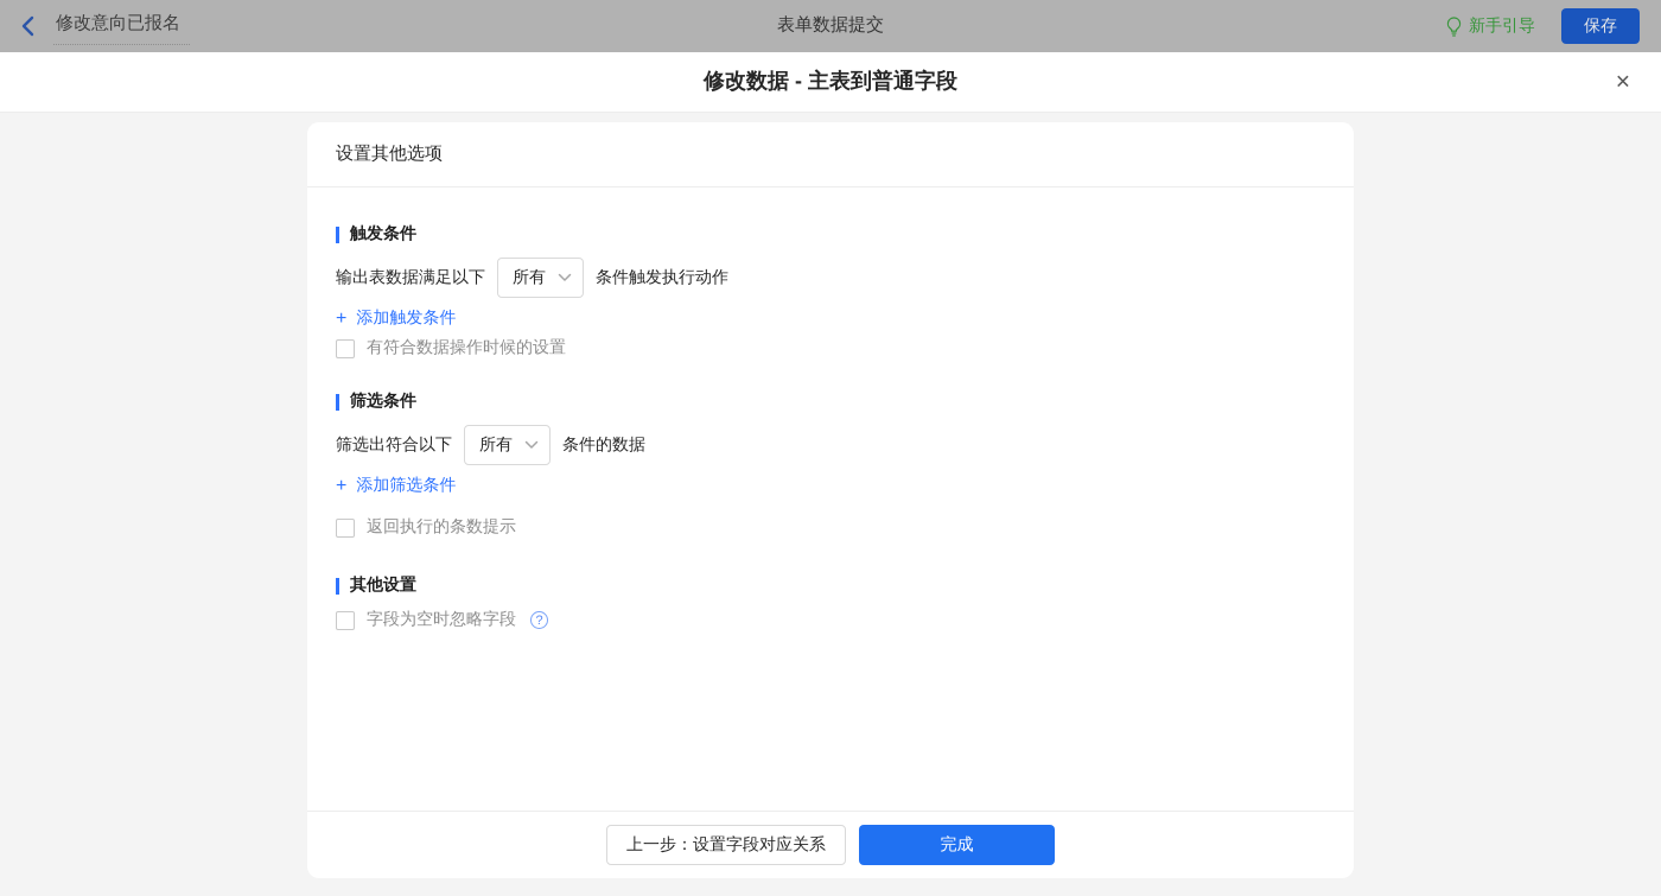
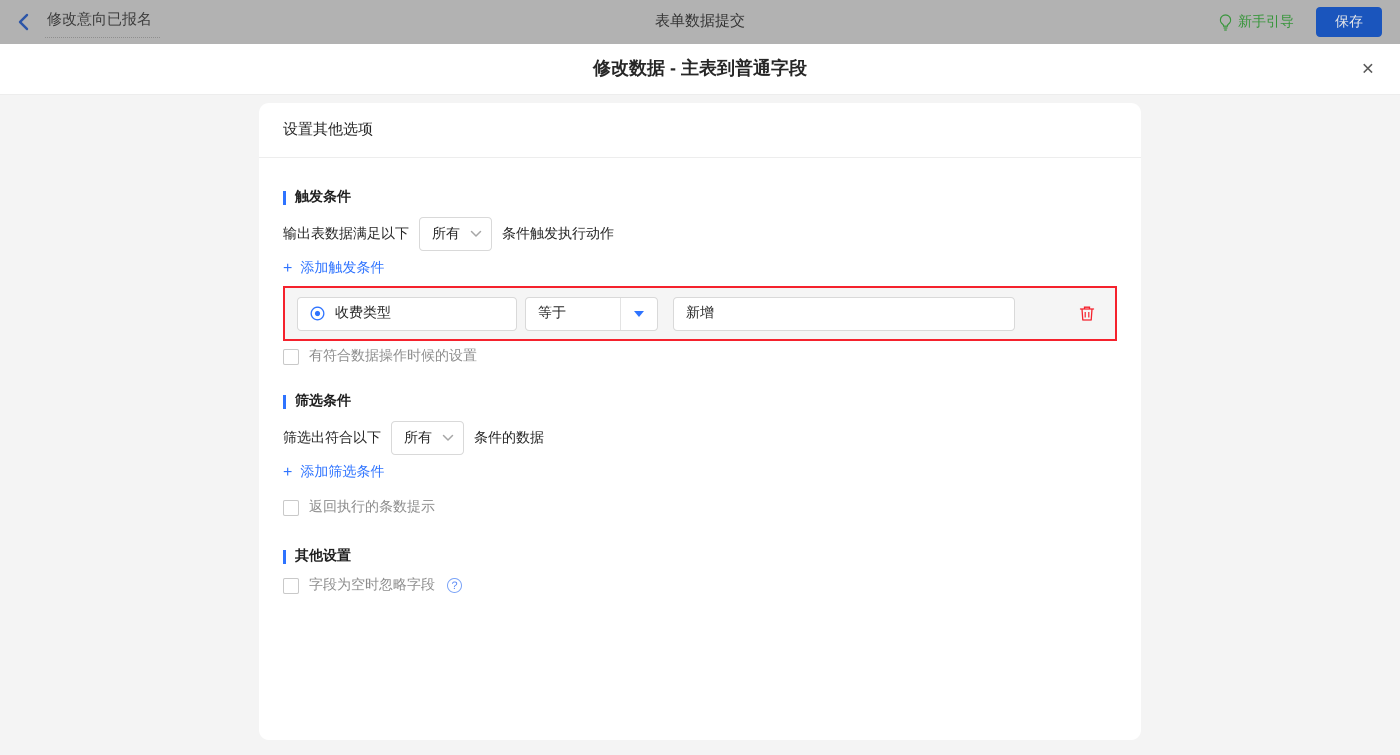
  修改意向已报名
  表单数据提交
  新手引导
  保存
  修改数据 - 主表到普通字段
  ×
  设置其他选项
  触发条件
  输出表数据满足以下
  所有
  条件触发执行动作
  +
  添加触发条件
+ 收费类型
+ 等于
+ 新增
  有符合数据操作时候的设置
  筛选条件
  筛选出符合以下
  所有
  条件的数据
  +
  添加筛选条件
  返回执行的条数提示
  其他设置
  字段为空时忽略字段
  ?
- 上一步：设置字段对应关系
- 完成
